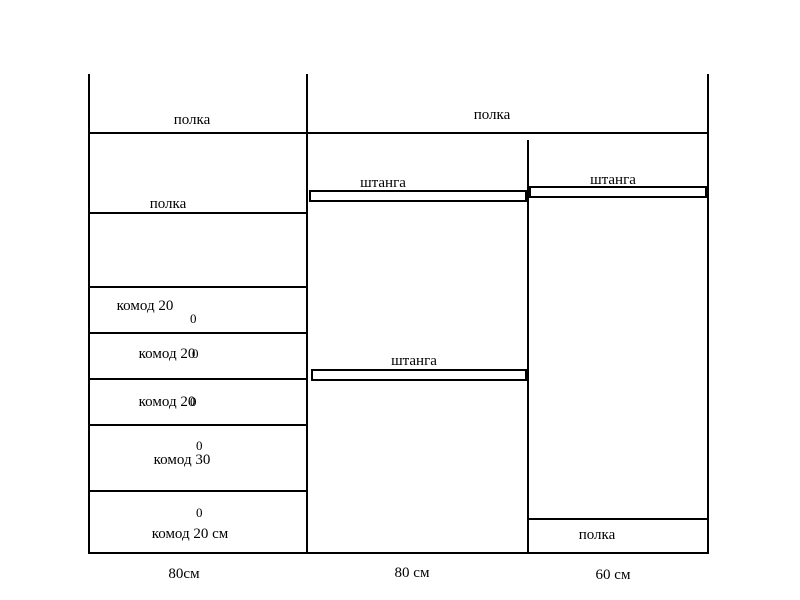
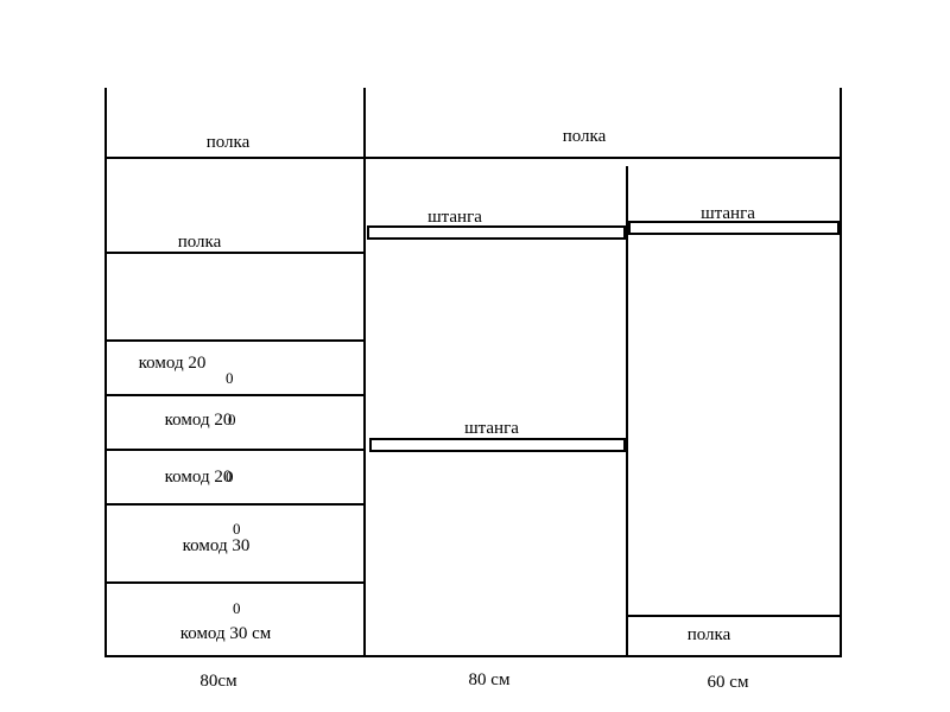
  полка
  полка
  комод 20
  комод 20
  комод 20
  комод 30
- комод 20 см
+ комод 30 см
  0
  0
  0
  0
  0
  полка
  штанга
  штанга
  штанга
  полка
  80см
  80 см
  60 см
